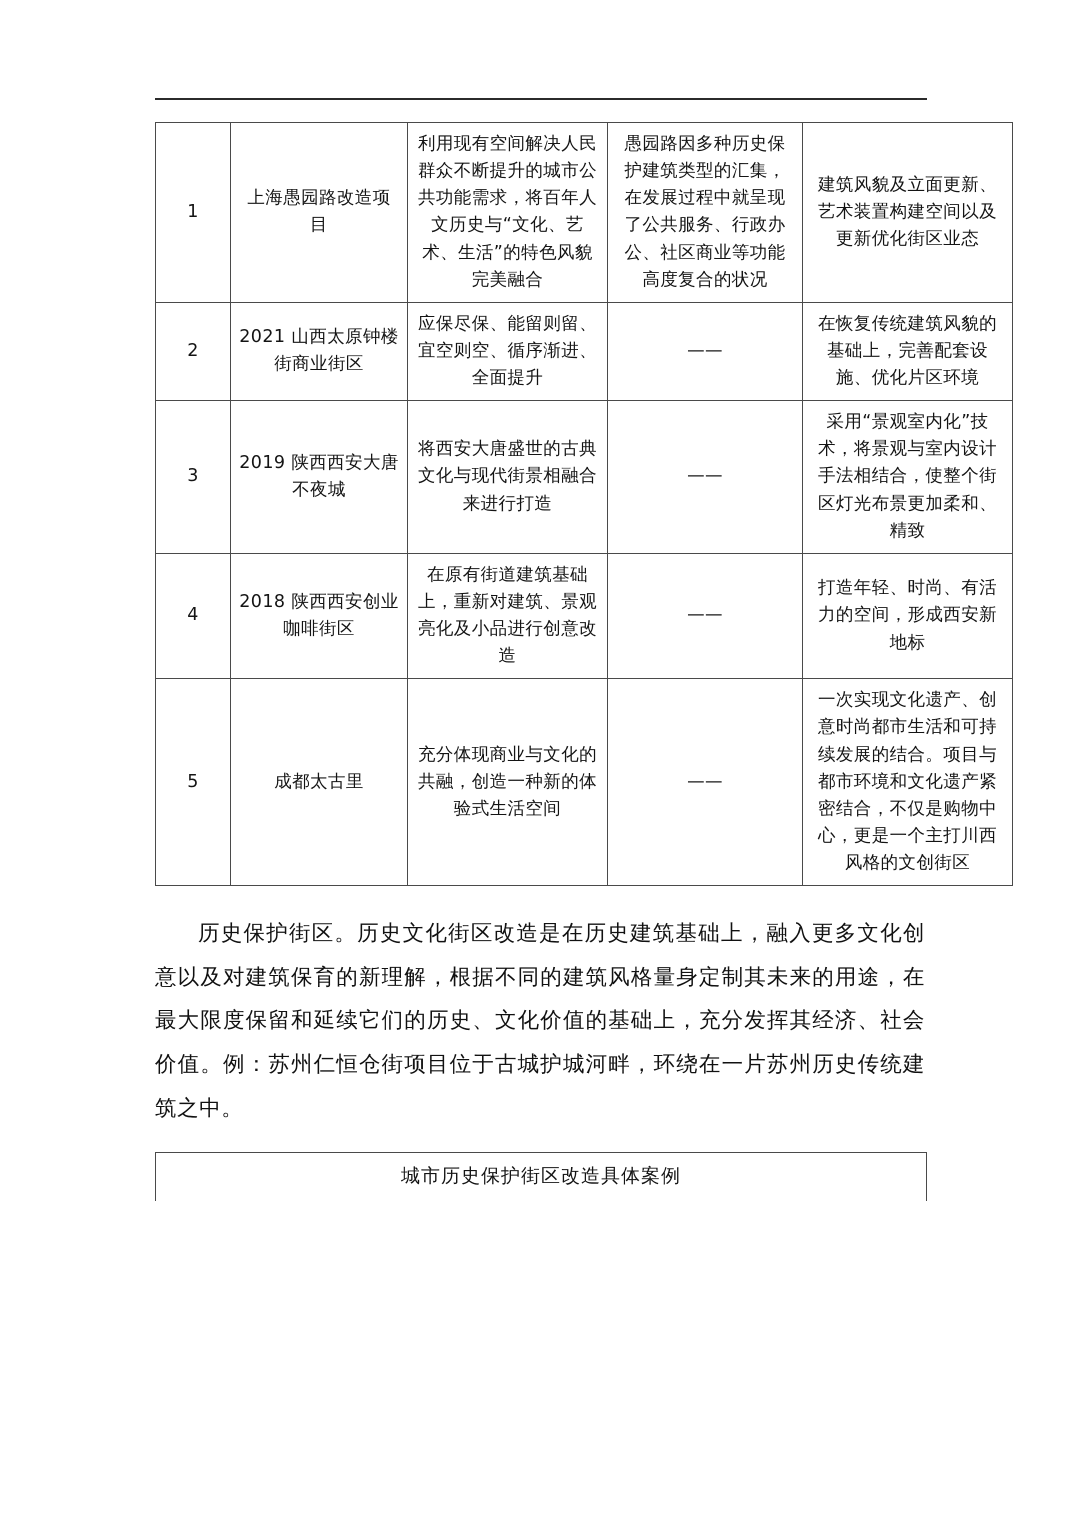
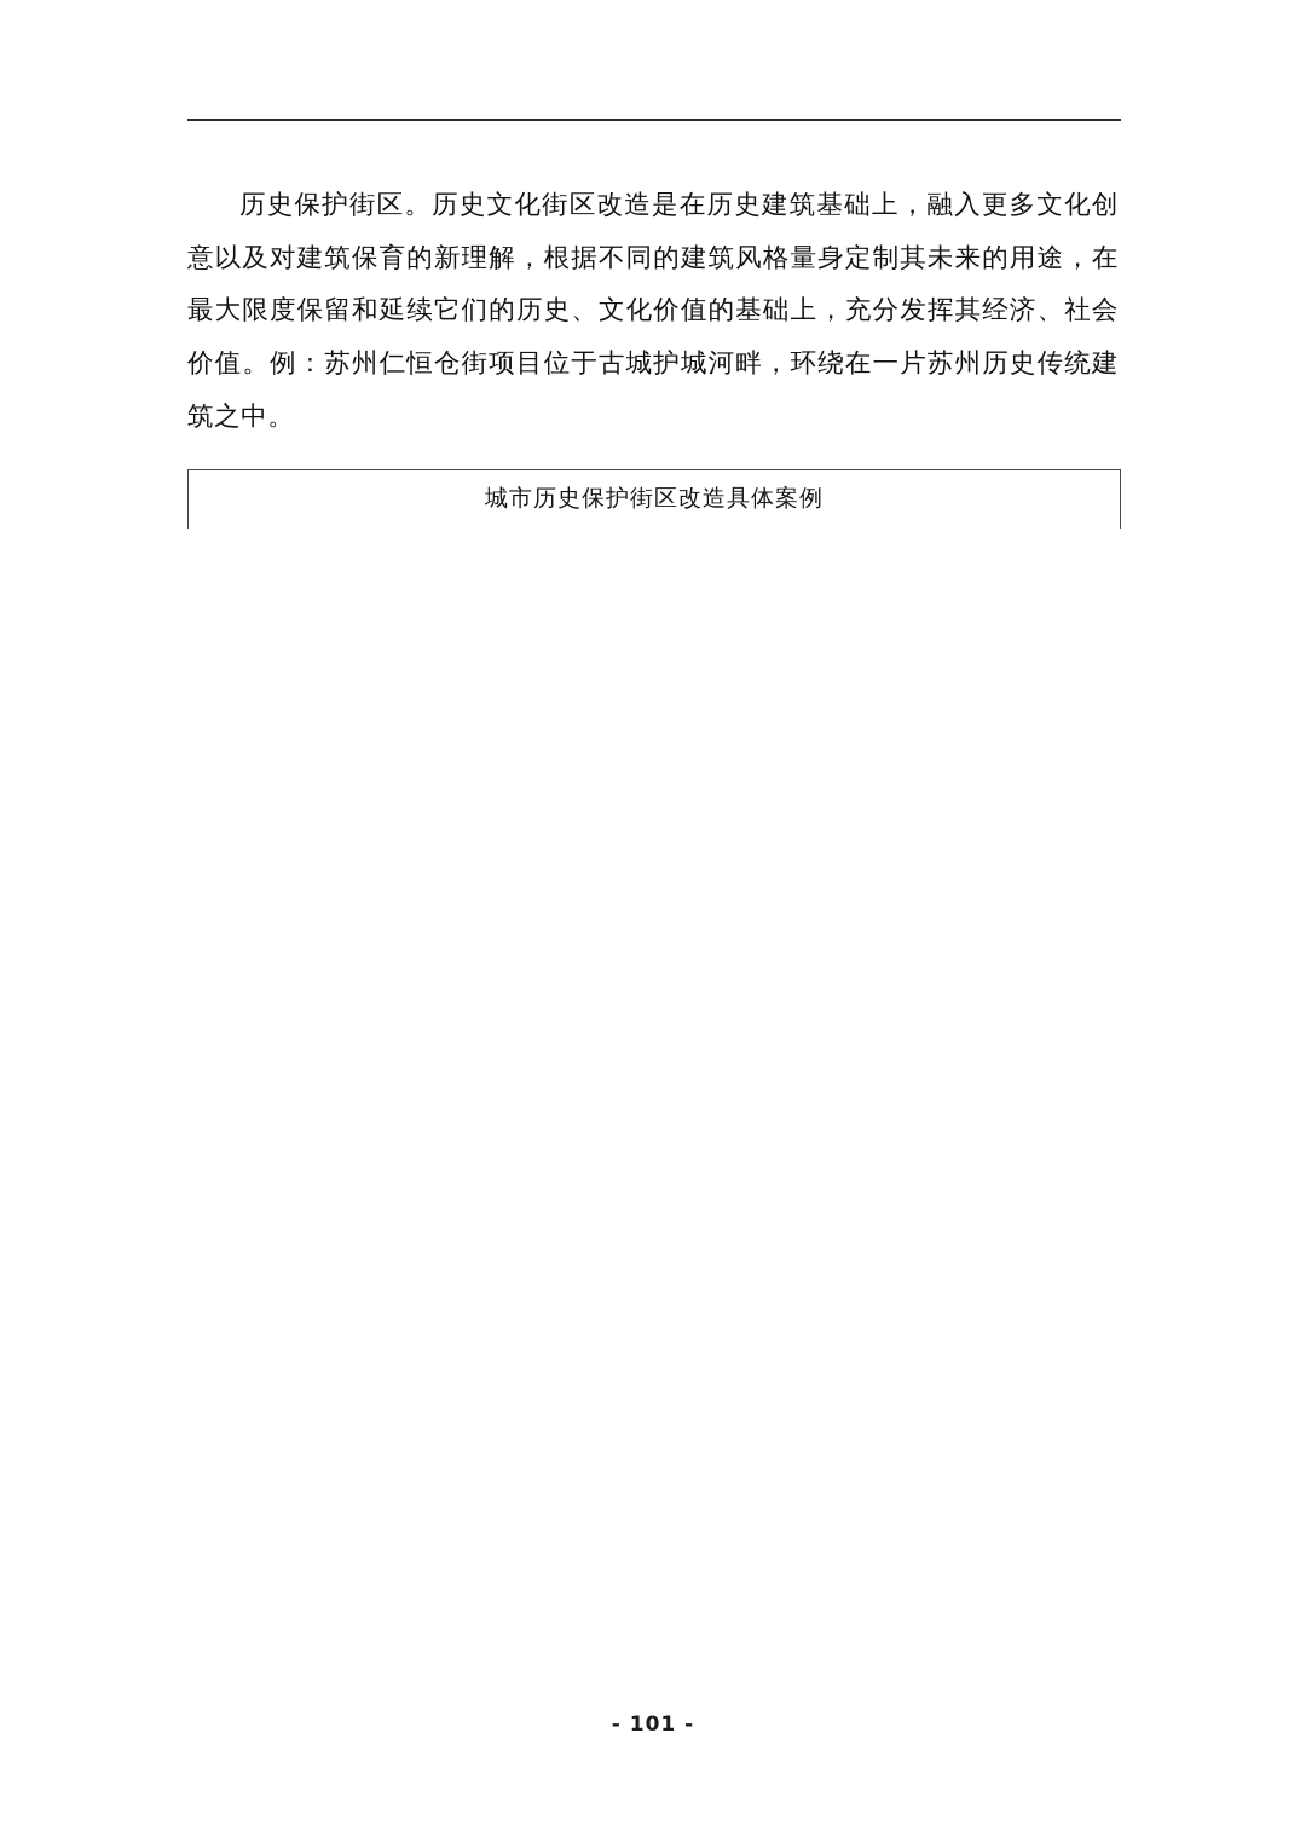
- 1	上海愚园路改造项目	利用现有空间解决人民群众不断提升的城市公共功能需求，将百年人文历史与“文化、艺术、生活”的特色风貌完美融合	愚园路因多种历史保护建筑类型的汇集，在发展过程中就呈现了公共服务、行政办公、社区商业等功能高度复合的状况	建筑风貌及立面更新、艺术装置构建空间以及更新优化街区业态
- 2	2021 山西太原钟楼街商业街区	应保尽保、能留则留、宜空则空、循序渐进、全面提升	——	在恢复传统建筑风貌的基础上，完善配套设施、优化片区环境
- 3	2019 陕西西安大唐不夜城	将西安大唐盛世的古典文化与现代街景相融合来进行打造	——	采用“景观室内化”技术，将景观与室内设计手法相结合，使整个街区灯光布景更加柔和、精致
- 4	2018 陕西西安创业咖啡街区	在原有街道建筑基础上，重新对建筑、景观亮化及小品进行创意改造	——	打造年轻、时尚、有活力的空间，形成西安新地标
- 5	成都太古里	充分体现商业与文化的共融，创造一种新的体验式生活空间	——	一次实现文化遗产、创意时尚都市生活和可持续发展的结合。项目与都市环境和文化遗产紧密结合，不仅是购物中心，更是一个主打川西风格的文创街区
  历史保护街区。历史文化街区改造是在历史建筑基础上，融入更多文化创意以及对建筑保育的新理解，根据不同的建筑风格量身定制其未来的用途，在最大限度保留和延续它们的历史、文化价值的基础上，充分发挥其经济、社会价值。例：苏州仁恒仓街项目位于古城护城河畔，环绕在一片苏州历史传统建筑之中。
  城市历史保护街区改造具体案例
+ - 101 -
